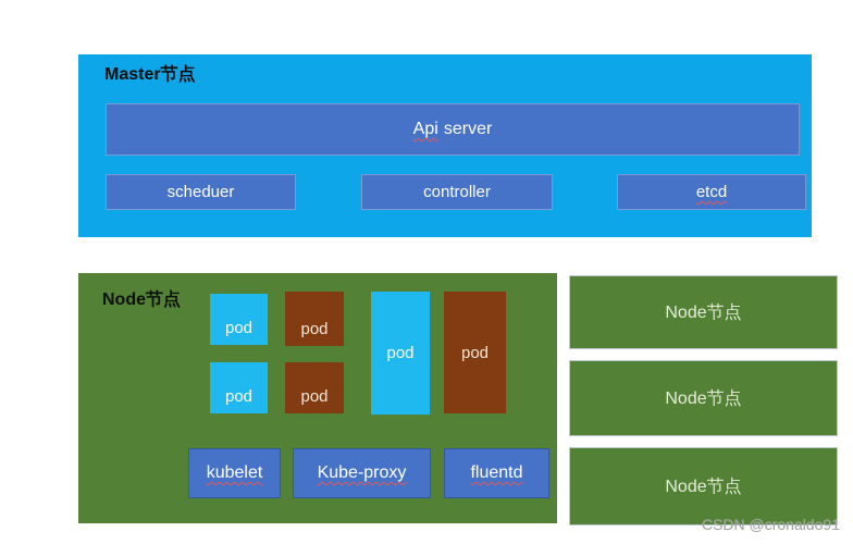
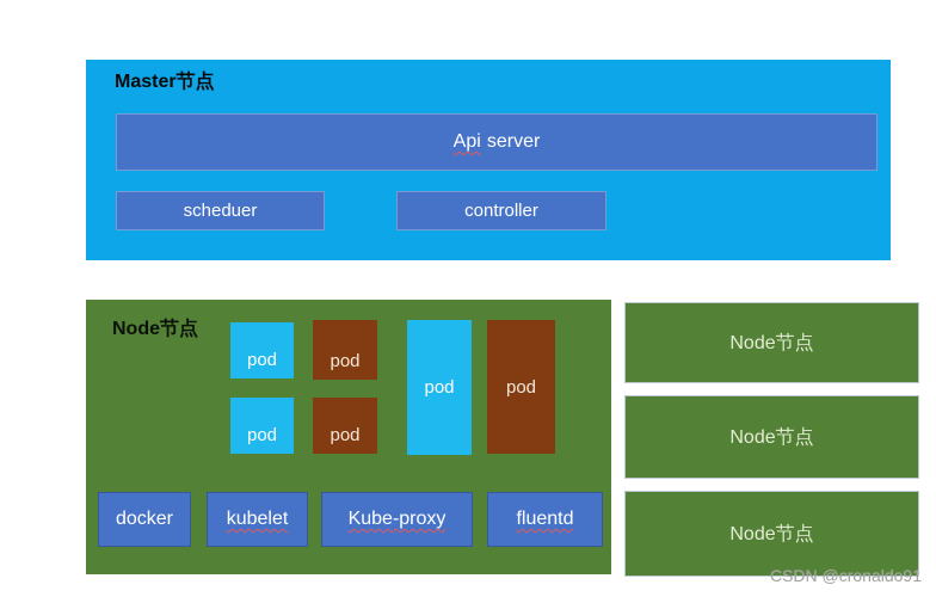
  Master节点
  Api
  server
  scheduer
  controller
- etcd
  Node节点
  pod
  pod
  pod
  pod
  pod
  pod
+ docker
  kubelet
  Kube-proxy
  fluentd
  Node节点
  Node节点
  Node节点
  CSDN @cronaldo91
